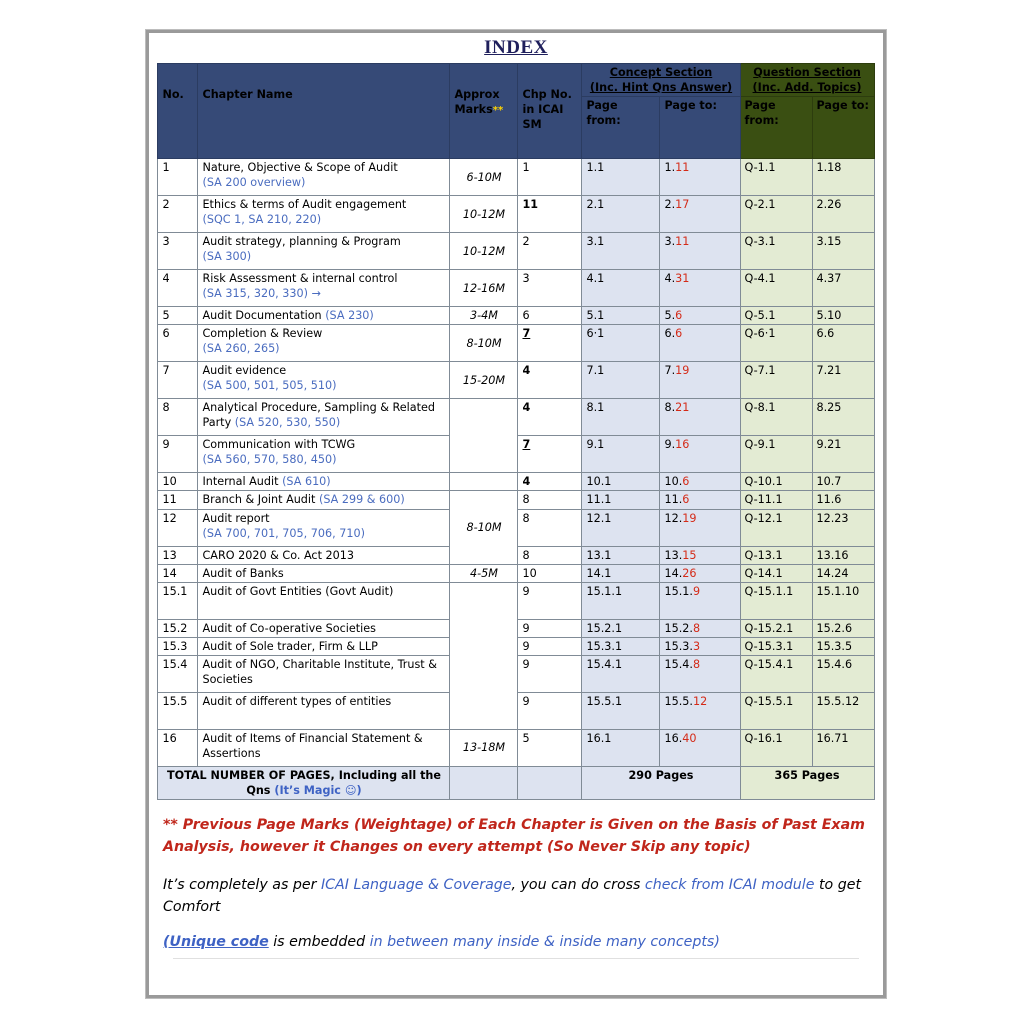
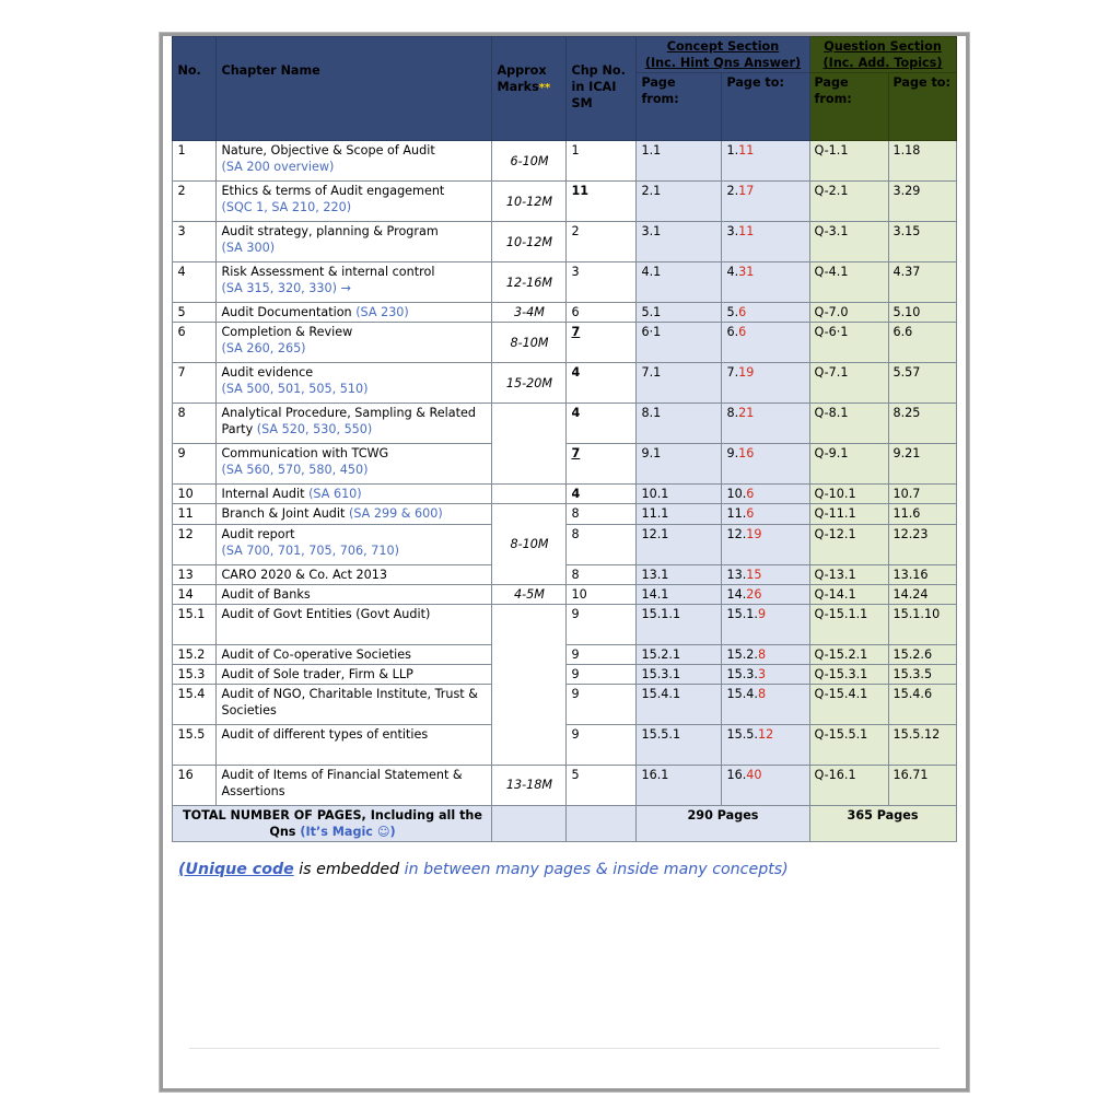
- INDEX
  No.	Chapter Name	Approx Marks**	Chp No. in ICAI SM	Concept Section (Inc. Hint Qns Answer)	Question Section (Inc. Add. Topics)
  Page from:	Page to:	Page from:	Page to:
  1	Nature, Objective & Scope of Audit(SA 200 overview)	6-10M	1	1.1	1.11	Q-1.1	1.18
- 2	Ethics & terms of Audit engagement(SQC 1, SA 210, 220)	10-12M	11	2.1	2.17	Q-2.1	2.26
+ 2	Ethics & terms of Audit engagement(SQC 1, SA 210, 220)	10-12M	11	2.1	2.17	Q-2.1	3.29
  3	Audit strategy, planning & Program(SA 300)	10-12M	2	3.1	3.11	Q-3.1	3.15
  4	Risk Assessment & internal control(SA 315, 320, 330) →	12-16M	3	4.1	4.31	Q-4.1	4.37
- 5	Audit Documentation (SA 230)	3-4M	6	5.1	5.6	Q-5.1	5.10
+ 5	Audit Documentation (SA 230)	3-4M	6	5.1	5.6	Q-7.0	5.10
  6	Completion & Review(SA 260, 265)	8-10M	7	6·1	6.6	Q-6·1	6.6
- 7	Audit evidence(SA 500, 501, 505, 510)	15-20M	4	7.1	7.19	Q-7.1	7.21
+ 7	Audit evidence(SA 500, 501, 505, 510)	15-20M	4	7.1	7.19	Q-7.1	5.57
  8	Analytical Procedure, Sampling & Related Party (SA 520, 530, 550)		4	8.1	8.21	Q-8.1	8.25
  9	Communication with TCWG(SA 560, 570, 580, 450)	7	9.1	9.16	Q-9.1	9.21
  10	Internal Audit (SA 610)		4	10.1	10.6	Q-10.1	10.7
  11	Branch & Joint Audit (SA 299 & 600)	8-10M	8	11.1	11.6	Q-11.1	11.6
  12	Audit report(SA 700, 701, 705, 706, 710)	8	12.1	12.19	Q-12.1	12.23
  13	CARO 2020 & Co. Act 2013	8	13.1	13.15	Q-13.1	13.16
  14	Audit of Banks	4-5M	10	14.1	14.26	Q-14.1	14.24
  15.1	Audit of Govt Entities (Govt Audit)		9	15.1.1	15.1.9	Q-15.1.1	15.1.10
  15.2	Audit of Co-operative Societies	9	15.2.1	15.2.8	Q-15.2.1	15.2.6
  15.3	Audit of Sole trader, Firm & LLP	9	15.3.1	15.3.3	Q-15.3.1	15.3.5
  15.4	Audit of NGO, Charitable Institute, Trust & Societies	9	15.4.1	15.4.8	Q-15.4.1	15.4.6
  15.5	Audit of different types of entities	9	15.5.1	15.5.12	Q-15.5.1	15.5.12
  16	Audit of Items of Financial Statement & Assertions	13-18M	5	16.1	16.40	Q-16.1	16.71
  TOTAL NUMBER OF PAGES, Including all the Qns (It’s Magic ☺)			290 Pages	365 Pages
- ** Previous Page Marks (Weightage) of Each Chapter is Given on the Basis of Past Exam Analysis, however it Changes on every attempt (So Never Skip any topic)
- It’s completely as per ICAI Language & Coverage, you can do cross check from ICAI module to get Comfort
- (Unique code is embedded in between many inside & inside many concepts)
+ (Unique code is embedded in between many pages & inside many concepts)
